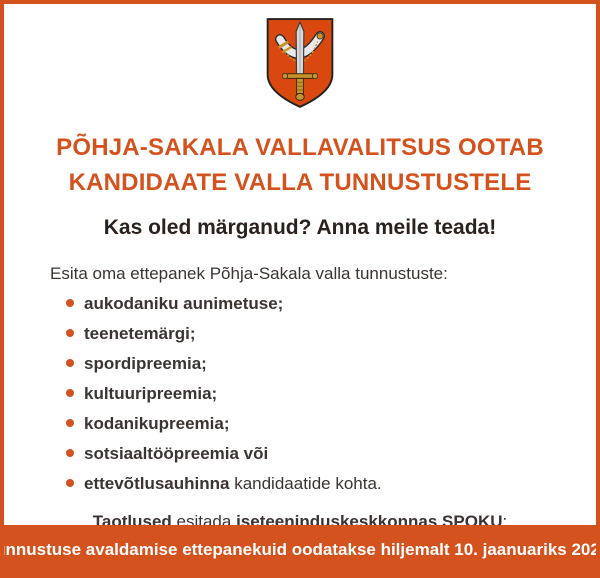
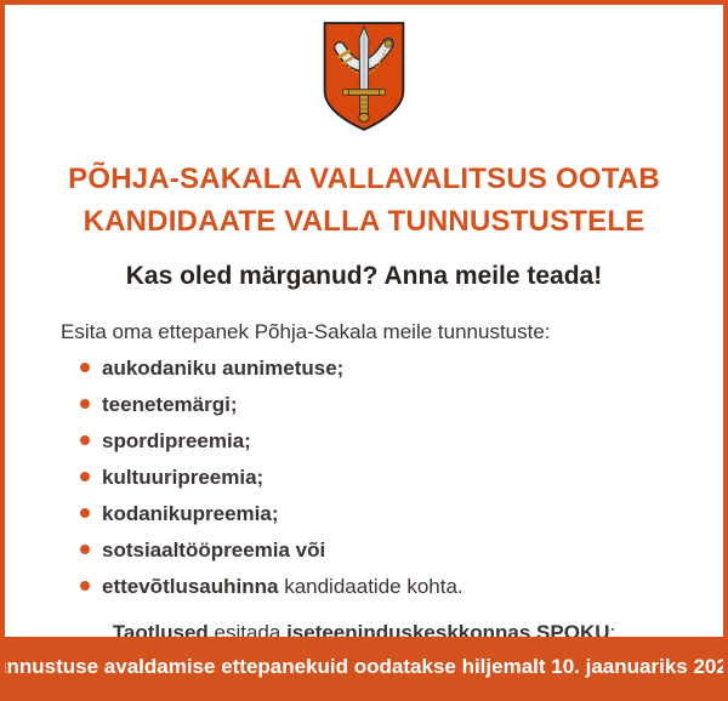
  PÕHJA-SAKALA VALLAVALITSUS OOTAB
  KANDIDAATE VALLA TUNNUSTUSTELE
  Kas oled märganud? Anna meile teada!
- Esita oma ettepanek Põhja-Sakala valla tunnustuste:
+ Esita oma ettepanek Põhja-Sakala meile tunnustuste:
  aukodaniku aunimetuse;
  teenetemärgi;
  spordipreemia;
  kultuuripreemia;
  kodanikupreemia;
  sotsiaaltööpreemia või
  ettevõtlusauhinna kandidaatide kohta.
  Taotlused esitada iseteeninduskeskkonnas SPOKU:
  nnustuse avaldamise ettepanekuid oodatakse hiljemalt 10. jaanuariks 202
